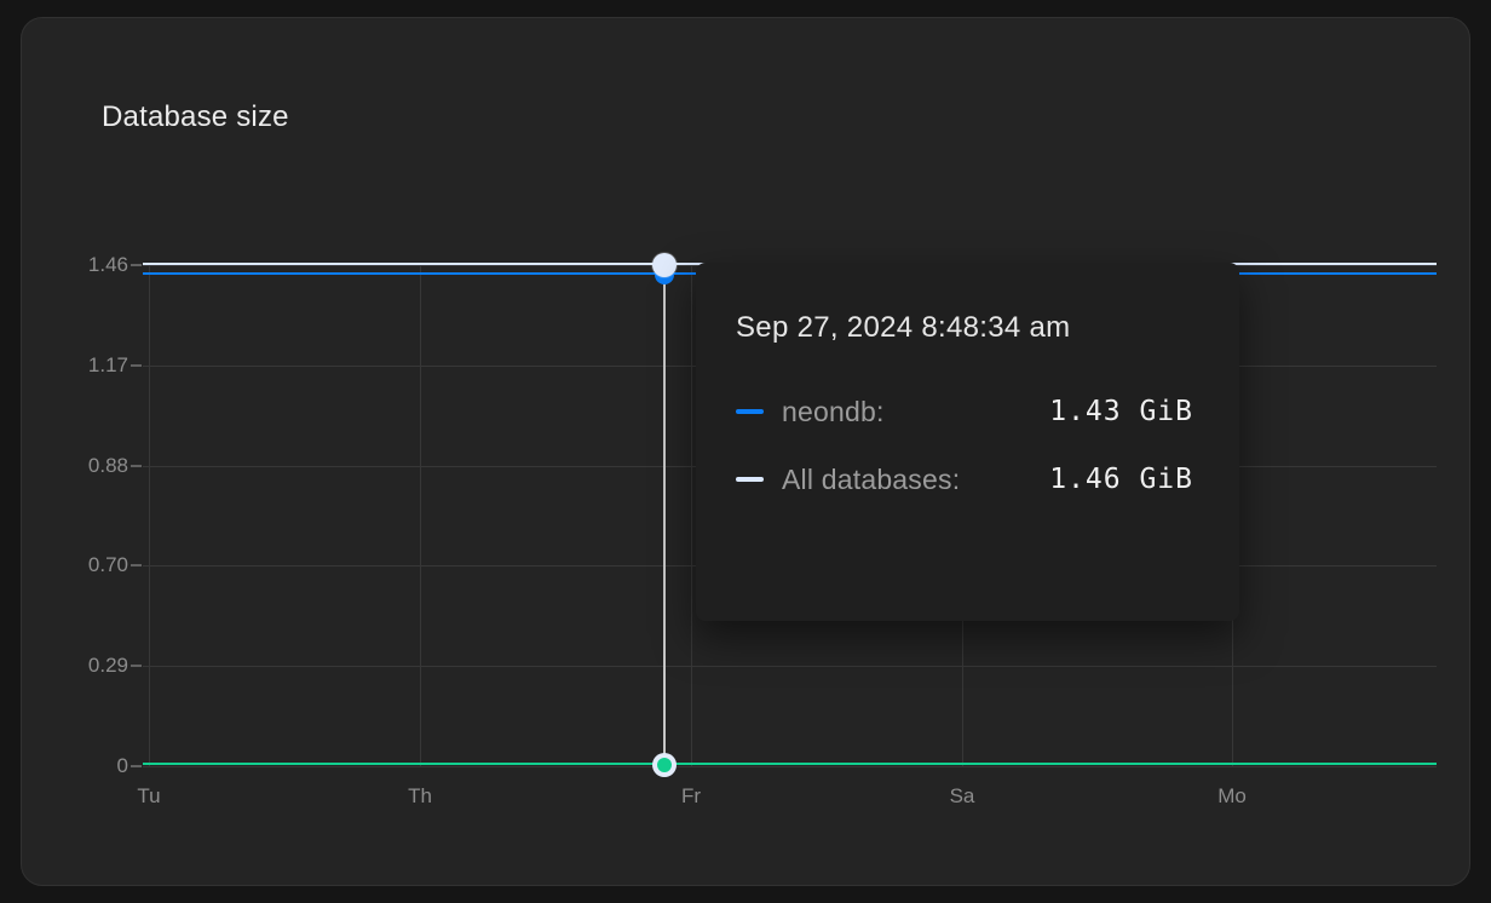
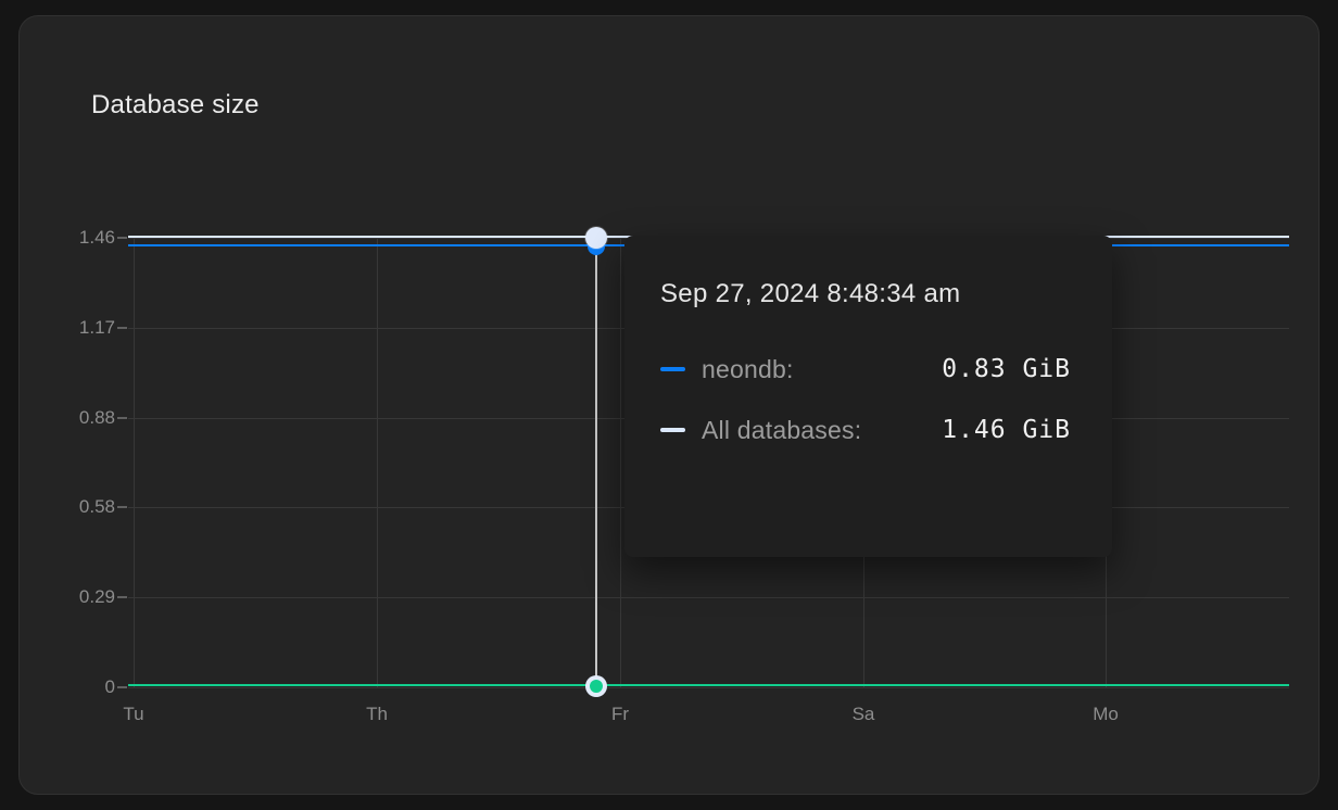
  Database size
  1.46
  1.17
  0.88
- 0.70
+ 0.58
  0.29
  0
  Tu
  Th
  Fr
  Sa
  Mo
  Sep 27, 2024 8:48:34 am
  neondb:
- 1.43 GiB
+ 0.83 GiB
  All databases:
  1.46 GiB
